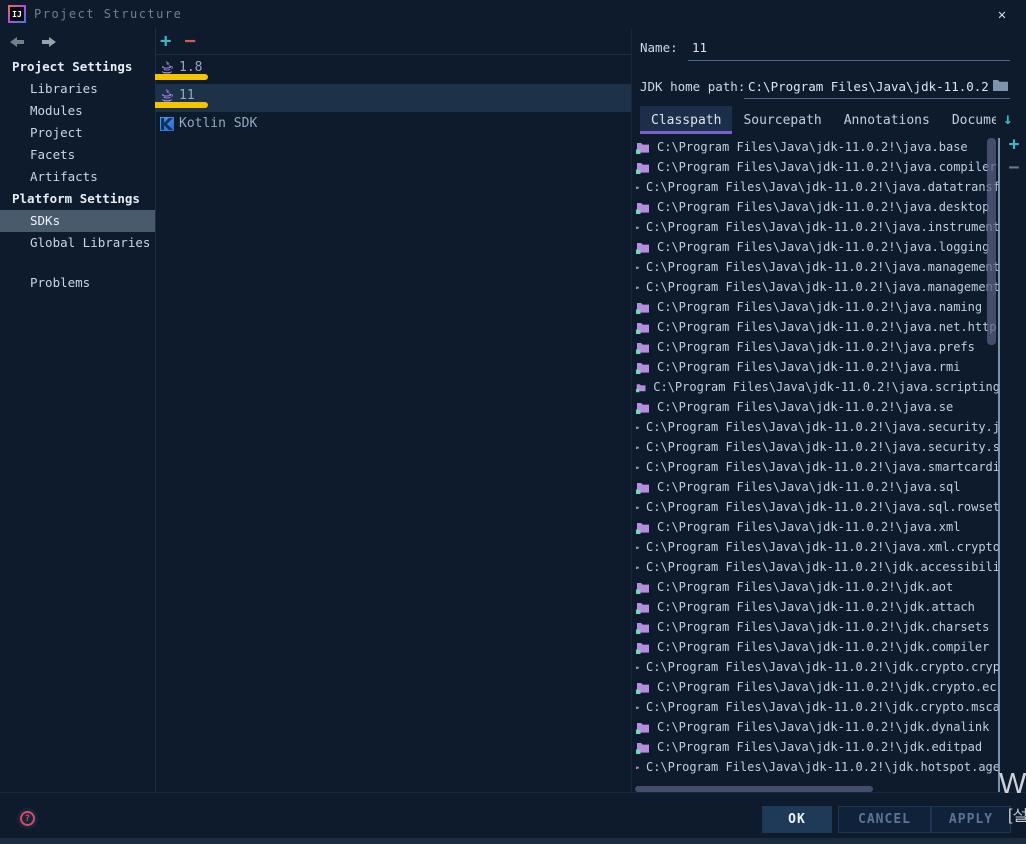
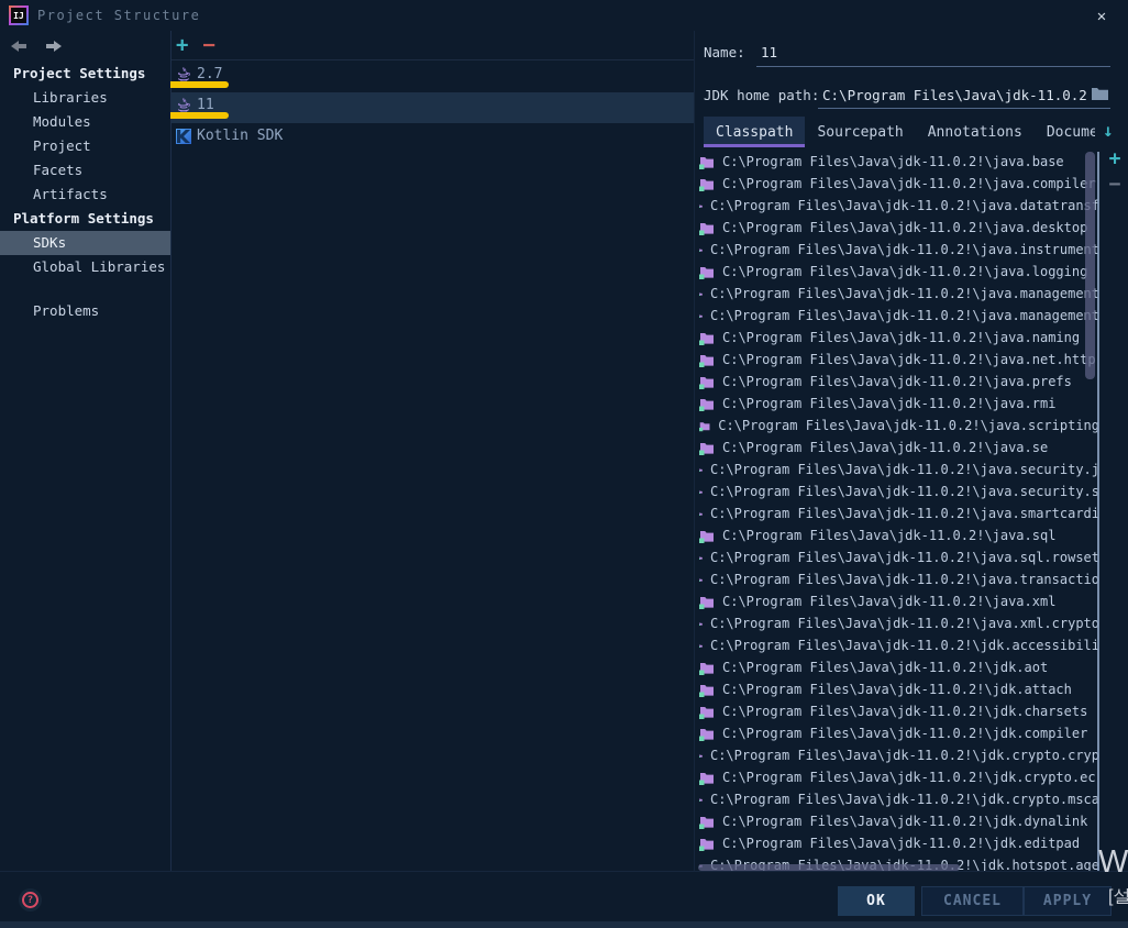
  IJ
  Project Structure
  ✕
  Project Settings
  Libraries
  Modules
  Project
  Facets
  Artifacts
  Platform Settings
  SDKs
  Global Libraries
  Problems
  +
  −
- 1.8
+ 2.7
  11
  Kotlin SDK
  Name:
  11
  JDK home path:
  C:\Program Files\Java\jdk-11.0.2
  Classpath
  Sourcepath
  Annotations
  Docume
  ↓
  C:\Program Files\Java\jdk-11.0.2!\java.base
  C:\Program Files\Java\jdk-11.0.2!\java.compiler
  C:\Program Files\Java\jdk-11.0.2!\java.datatransf
  C:\Program Files\Java\jdk-11.0.2!\java.desktop
  C:\Program Files\Java\jdk-11.0.2!\java.instrument
  C:\Program Files\Java\jdk-11.0.2!\java.logging
  C:\Program Files\Java\jdk-11.0.2!\java.management
  C:\Program Files\Java\jdk-11.0.2!\java.management
  C:\Program Files\Java\jdk-11.0.2!\java.naming
  C:\Program Files\Java\jdk-11.0.2!\java.net.http
  C:\Program Files\Java\jdk-11.0.2!\java.prefs
  C:\Program Files\Java\jdk-11.0.2!\java.rmi
  C:\Program Files\Java\jdk-11.0.2!\java.scripting
  C:\Program Files\Java\jdk-11.0.2!\java.se
  C:\Program Files\Java\jdk-11.0.2!\java.security.j
  C:\Program Files\Java\jdk-11.0.2!\java.security.s
  C:\Program Files\Java\jdk-11.0.2!\java.smartcardi
  C:\Program Files\Java\jdk-11.0.2!\java.sql
  C:\Program Files\Java\jdk-11.0.2!\java.sql.rowset
+ C:\Program Files\Java\jdk-11.0.2!\java.transactio
  C:\Program Files\Java\jdk-11.0.2!\java.xml
  C:\Program Files\Java\jdk-11.0.2!\java.xml.crypto
  C:\Program Files\Java\jdk-11.0.2!\jdk.accessibili
  C:\Program Files\Java\jdk-11.0.2!\jdk.aot
  C:\Program Files\Java\jdk-11.0.2!\jdk.attach
  C:\Program Files\Java\jdk-11.0.2!\jdk.charsets
  C:\Program Files\Java\jdk-11.0.2!\jdk.compiler
  C:\Program Files\Java\jdk-11.0.2!\jdk.crypto.cryp
  C:\Program Files\Java\jdk-11.0.2!\jdk.crypto.ec
  C:\Program Files\Java\jdk-11.0.2!\jdk.crypto.msca
  C:\Program Files\Java\jdk-11.0.2!\jdk.dynalink
  C:\Program Files\Java\jdk-11.0.2!\jdk.editpad
  C:\Program Files\Java\jdk-11.0.2!\jdk.hotspot.age
  +
  −
  ?
  OK
  CANCEL
  APPLY
  W
  [설
